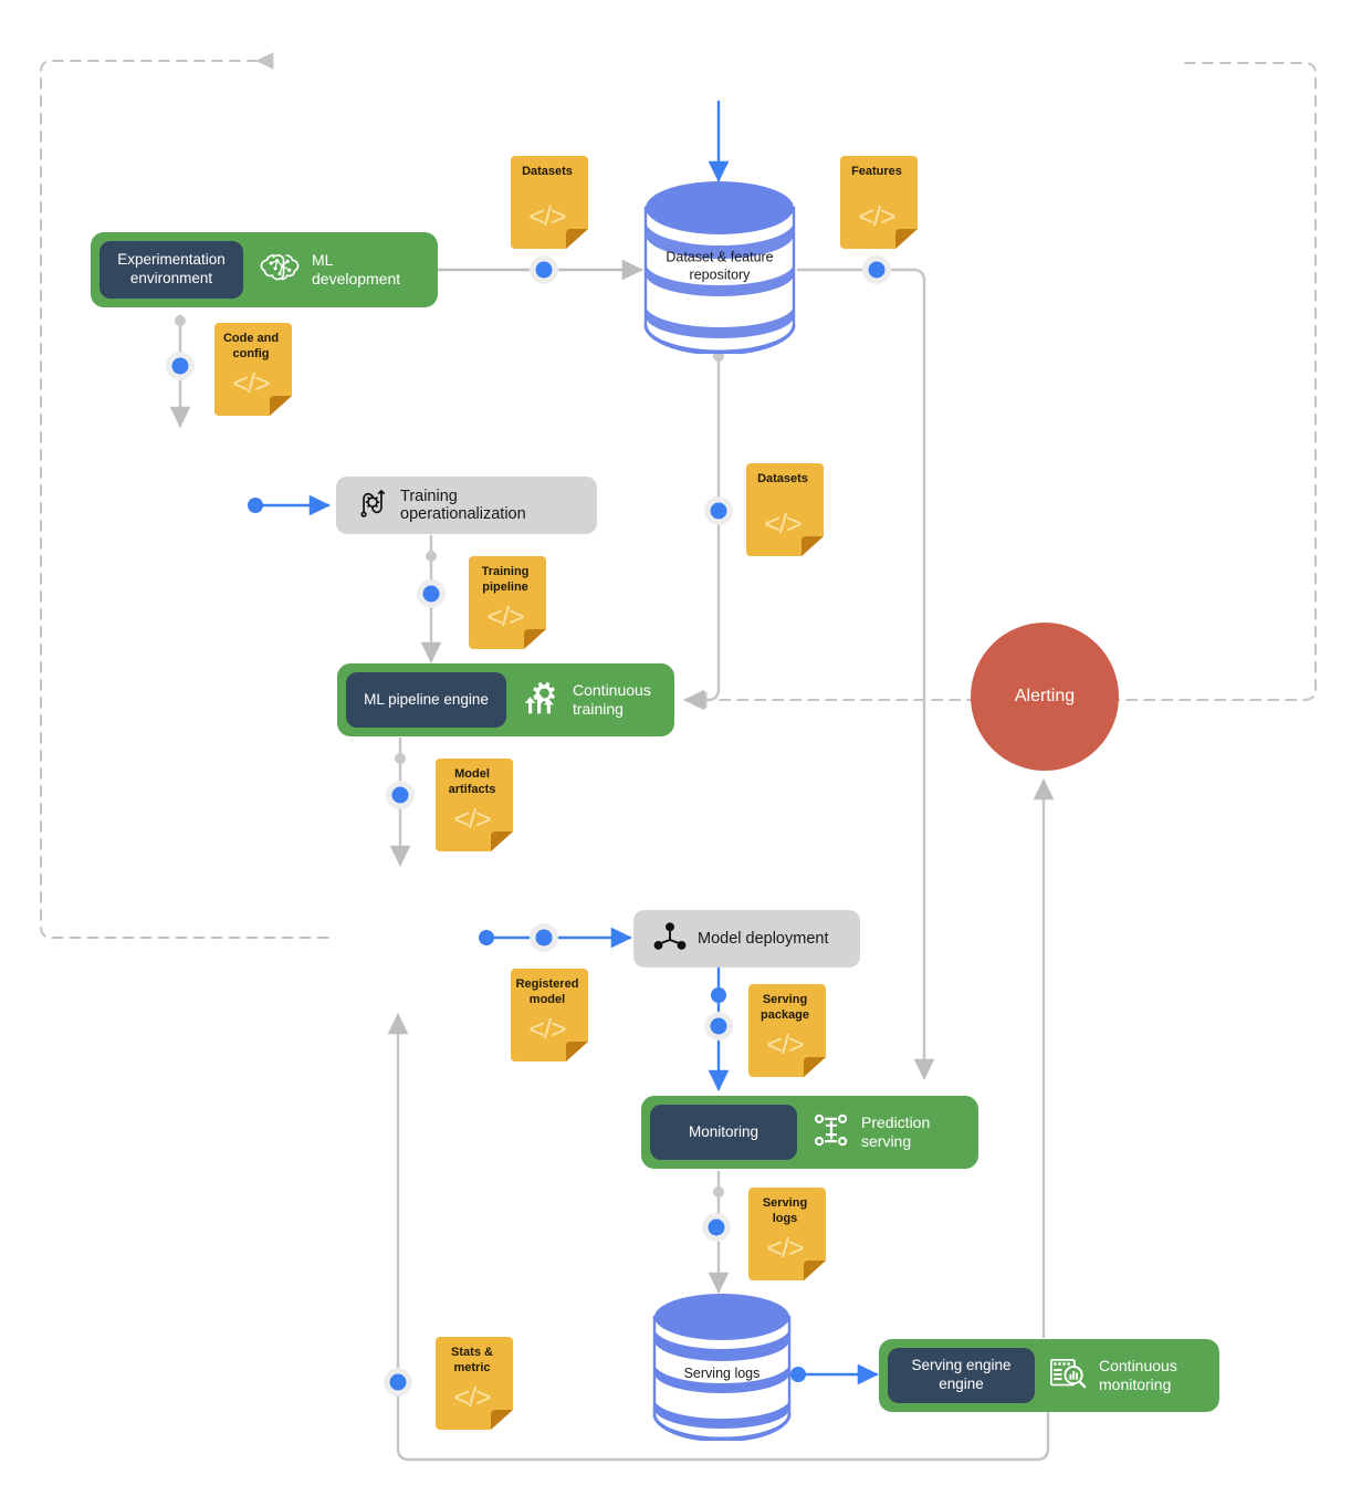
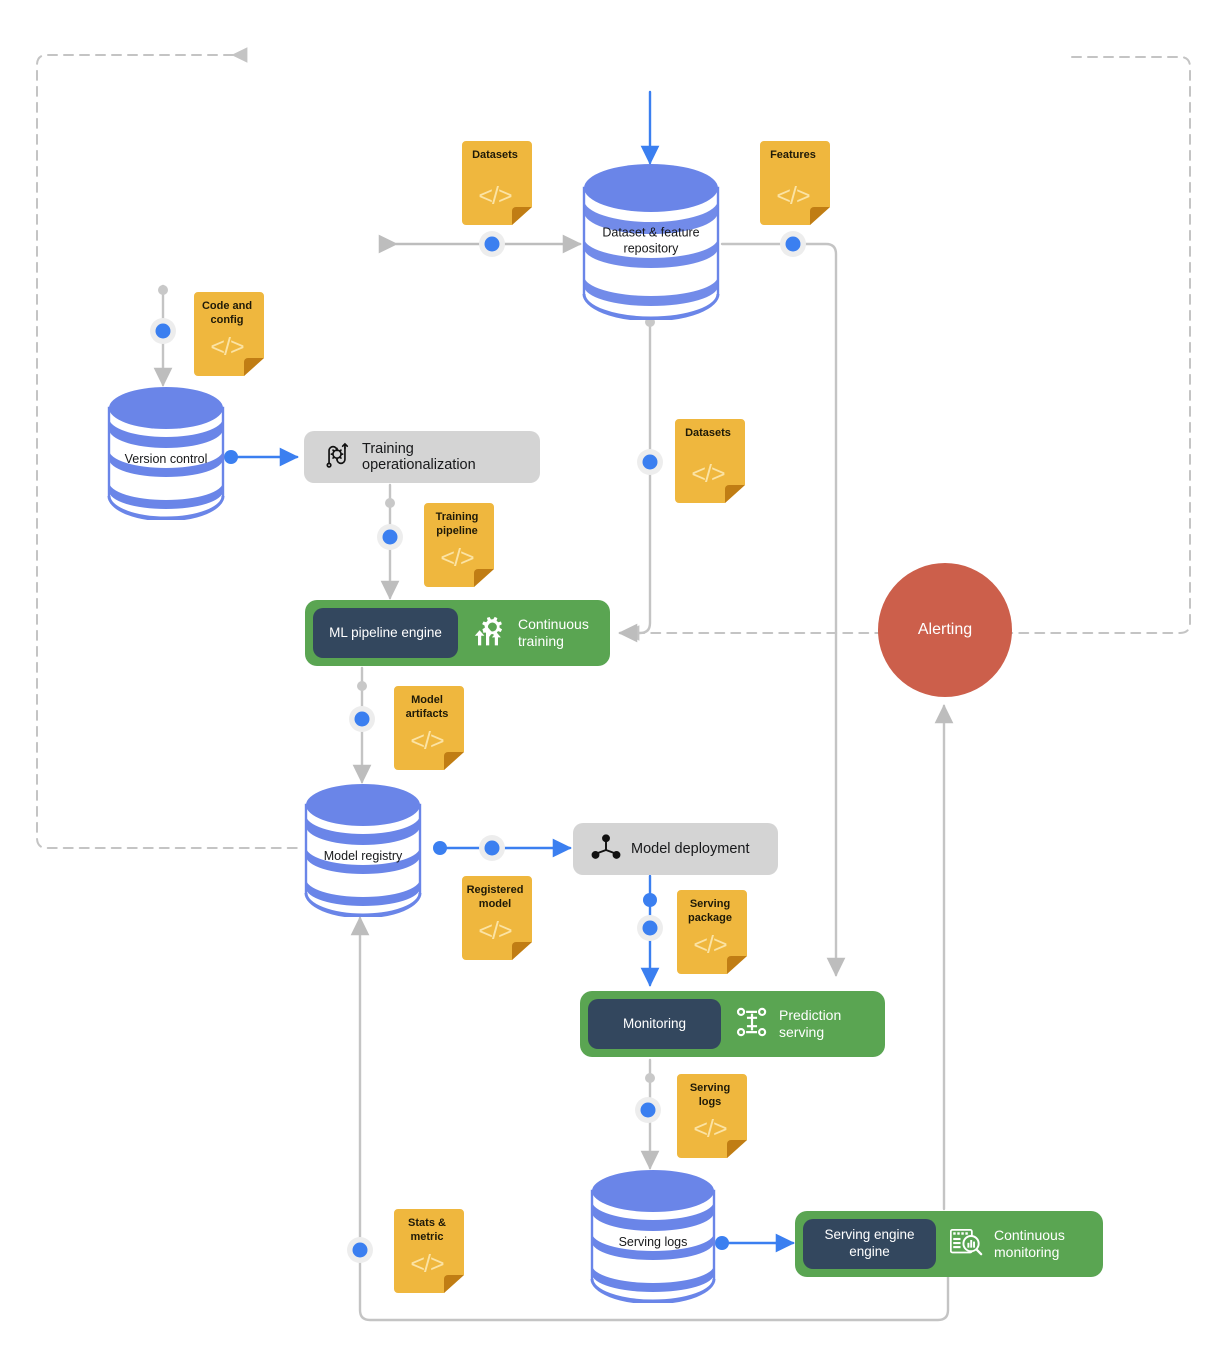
- Experimentation
- environment
- ML
- development
  ML pipeline engine
  Continuous
  training
  Monitoring
  Prediction
  serving
  Serving engine
  engine
  Continuous
  monitoring
  Training operationalization
  Model deployment
  Dataset & feature
  repository
+ Version control
+ Model registry
  Serving logs
  Alerting
  Datasets
  </>
  Features
  </>
  Code and
  config
  </>
  Datasets
  </>
  Training
  pipeline
  </>
  Model
  artifacts
  </>
  Registered
  model
  </>
  Serving
  package
  </>
  Serving
  logs
  </>
  Stats &
  metric
  </>
